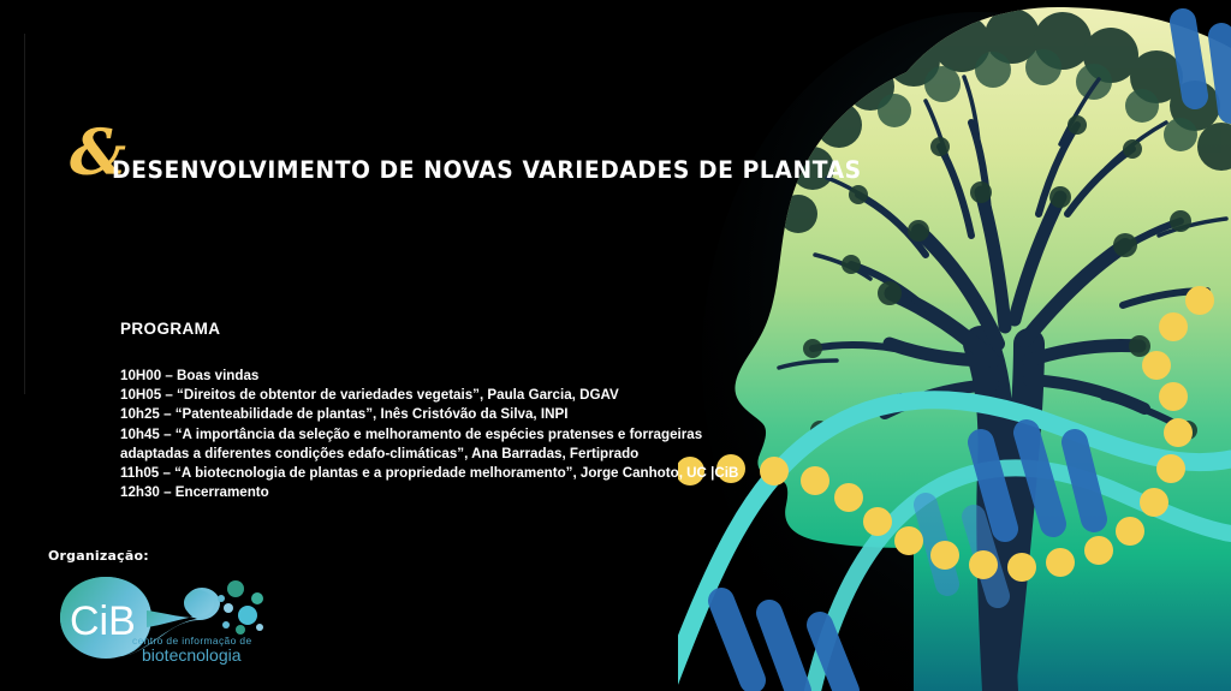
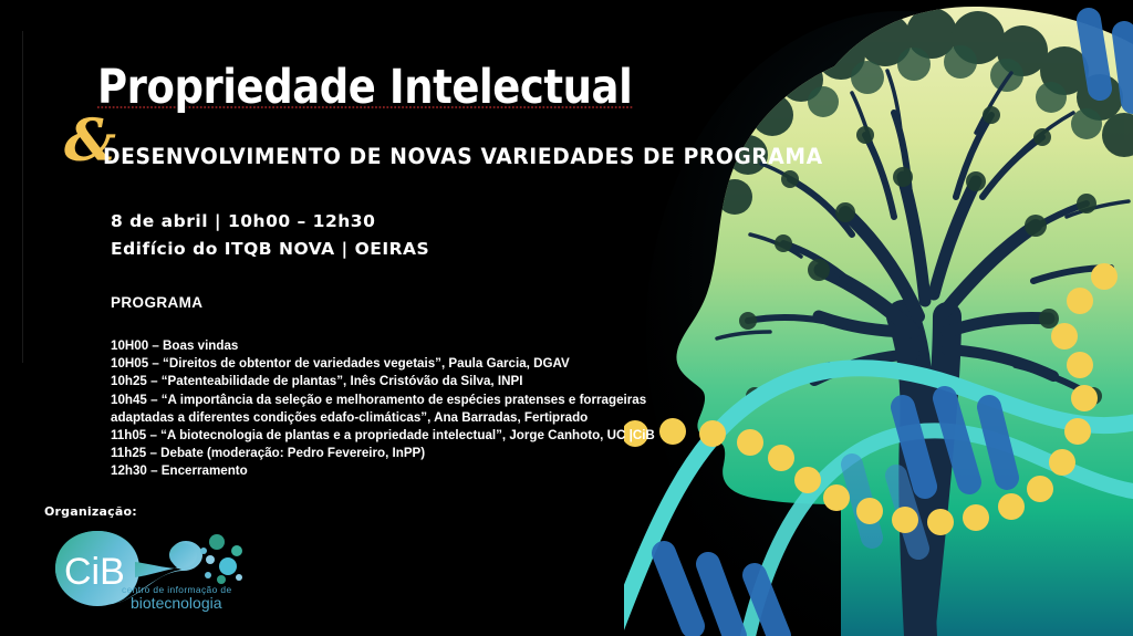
+ Propriedade Intelectual
  &
- DESENVOLVIMENTO DE NOVAS VARIEDADES DE PLANTAS
+ DESENVOLVIMENTO DE NOVAS VARIEDADES DE PROGRAMA
+ 8 de abril | 10h00 – 12h30
+ Edifício do ITQB NOVA | OEIRAS
  PROGRAMA
  10H00 – Boas vindas
  10H05 – “Direitos de obtentor de variedades vegetais”, Paula Garcia, DGAV
  10h25 – “Patenteabilidade de plantas”, Inês Cristóvão da Silva, INPI
  10h45 – “A importância da seleção e melhoramento de espécies pratenses e forrageiras adaptadas a diferentes condições edafo-climáticas”, Ana Barradas, Fertiprado
- 11h05 – “A biotecnologia de plantas e a propriedade melhoramento”, Jorge Canhoto, UC |CiB
+ 11h05 – “A biotecnologia de plantas e a propriedade intelectual”, Jorge Canhoto, UC |CiB
+ 11h25 – Debate (moderação: Pedro Fevereiro, InPP)
  12h30 – Encerramento
  Organização:
  CiB
  centro de informação de
  biotecnologia
